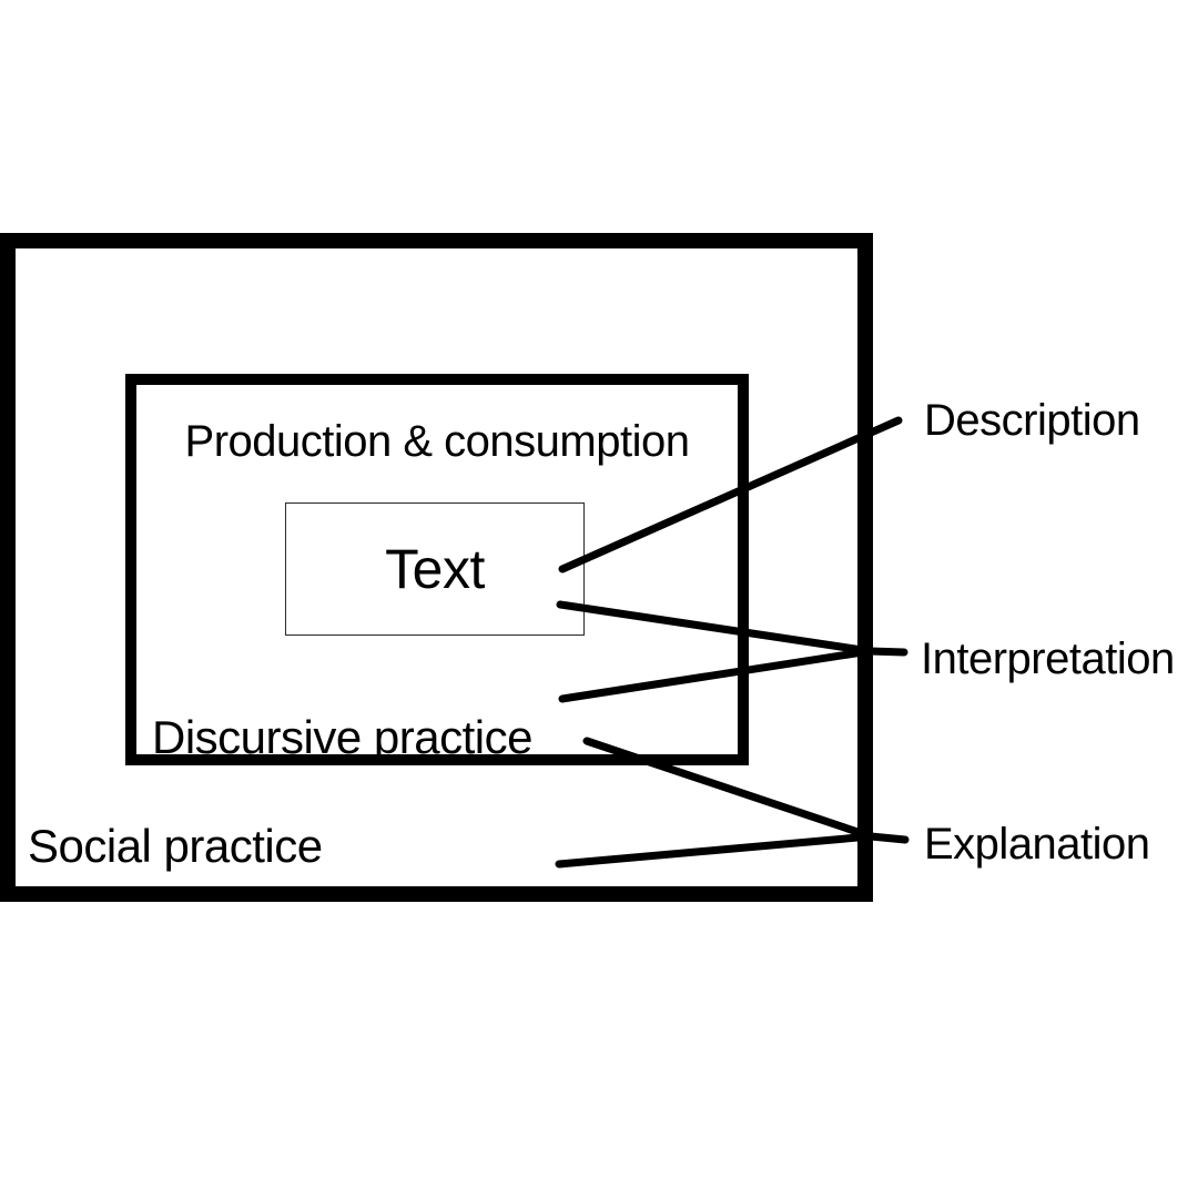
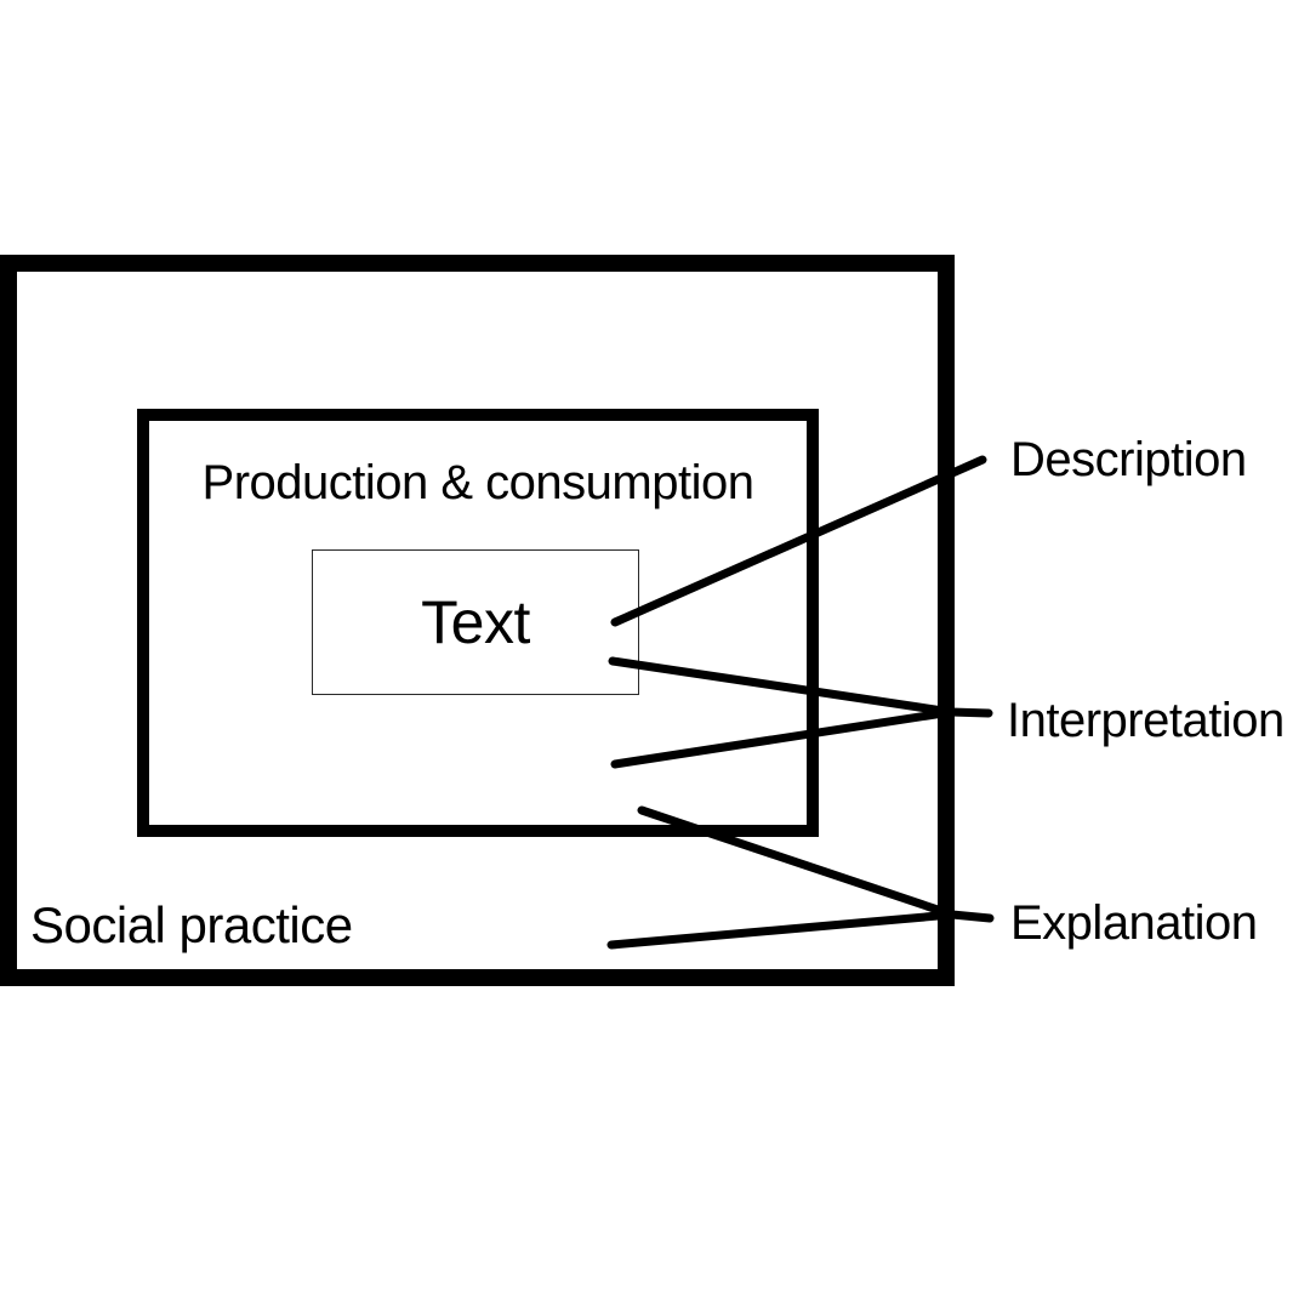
  Text
  Production & consumption
- Discursive practice
  Social practice
  Description
  Interpretation
  Explanation
